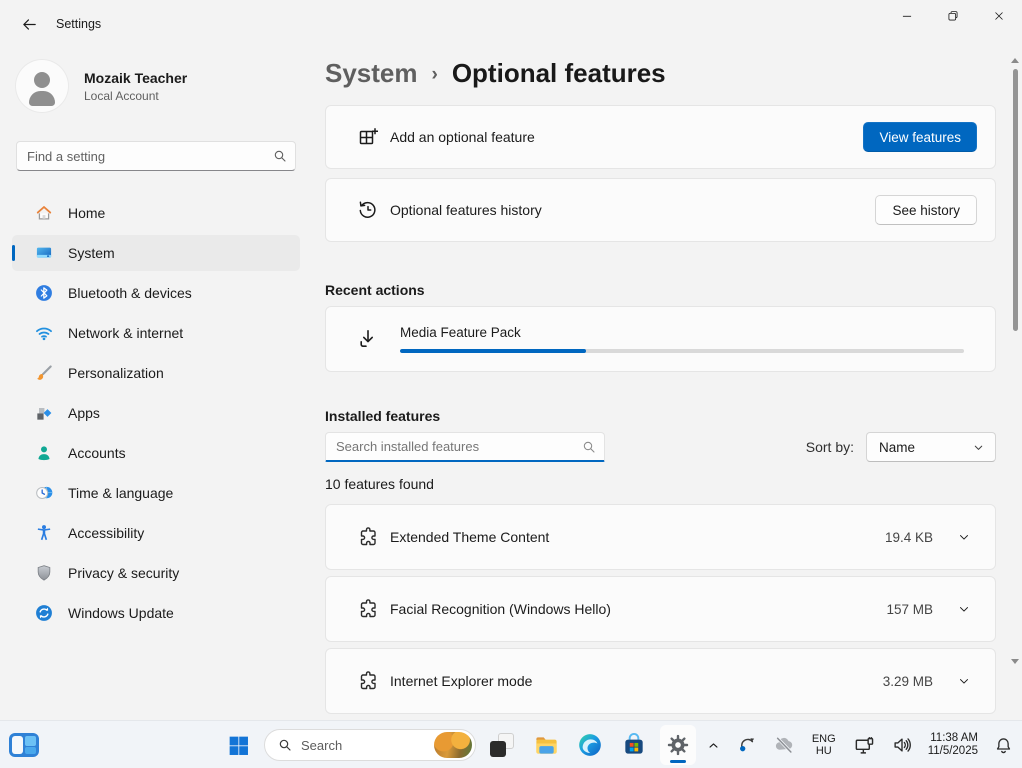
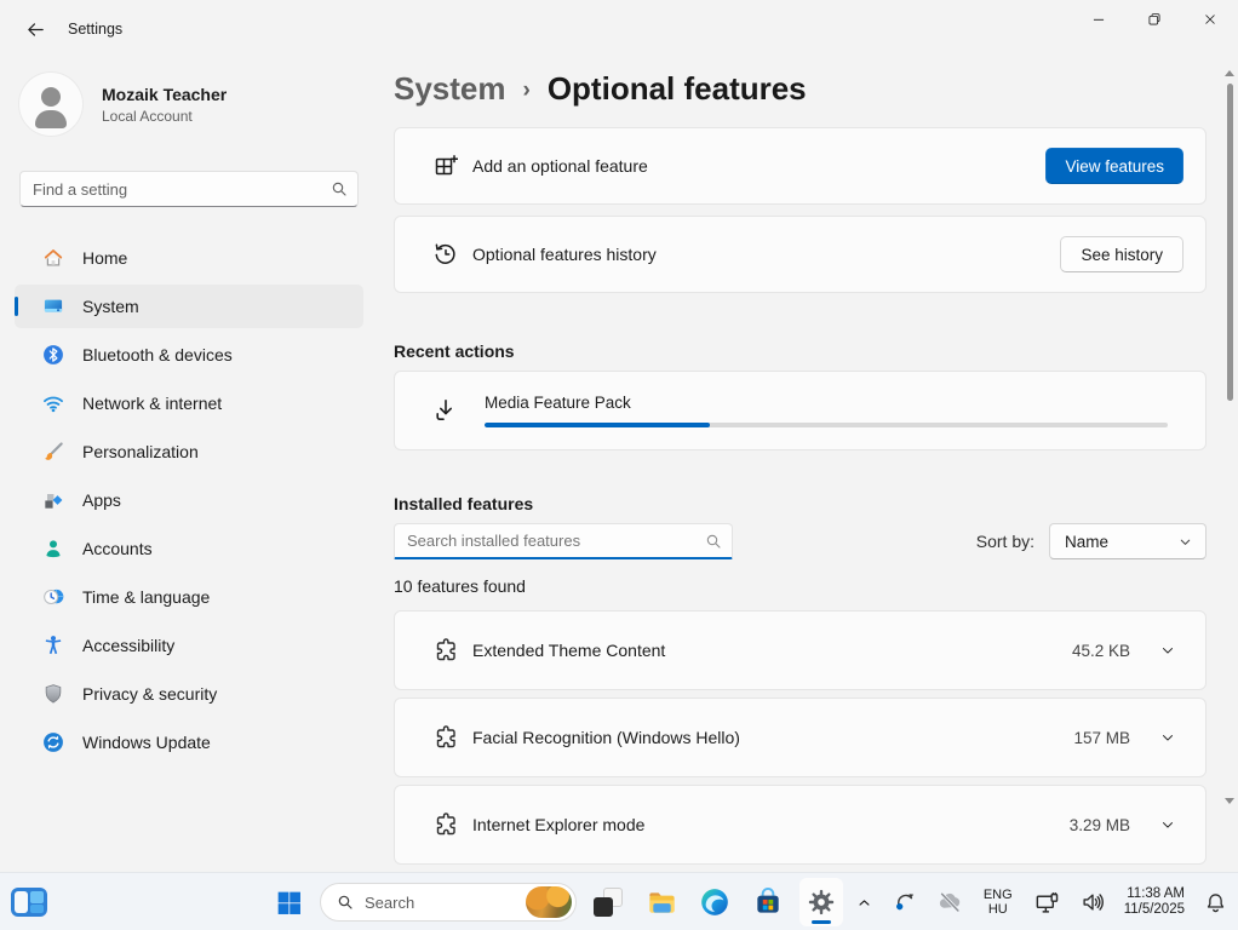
  Settings
  Mozaik Teacher
  Local Account
  Find a setting
  Home
  System
  Bluetooth & devices
  Network & internet
  Personalization
  Apps
  Accounts
  Time & language
  Accessibility
  Privacy & security
  Windows Update
  System
  ›
  Optional features
  Add an optional feature
  View features
  Optional features history
  See history
  Recent actions
  Media Feature Pack
  Installed features
  Search installed features
  Sort by:
  Name
  10 features found
  Extended Theme Content
- 19.4 KB
+ 45.2 KB
  Facial Recognition (Windows Hello)
  157 MB
  Internet Explorer mode
  3.29 MB
  Search
  ENG
  HU
  11:38 AM
  11/5/2025
